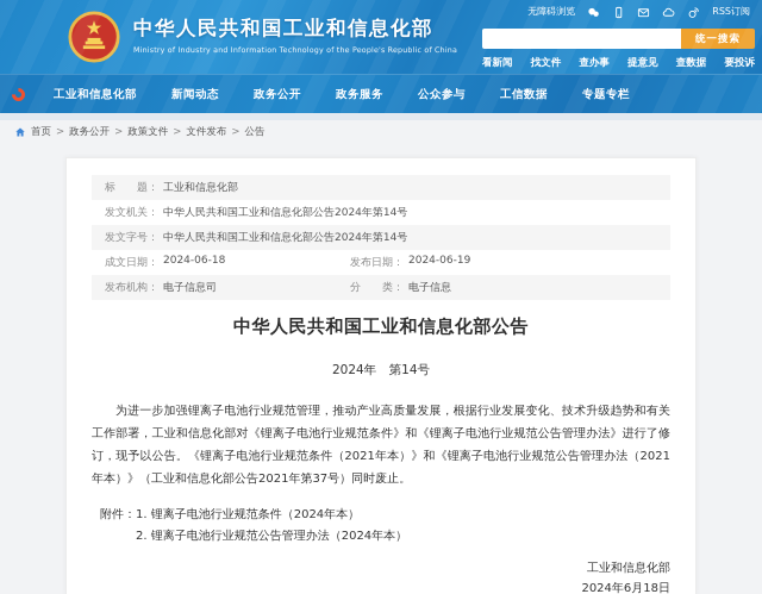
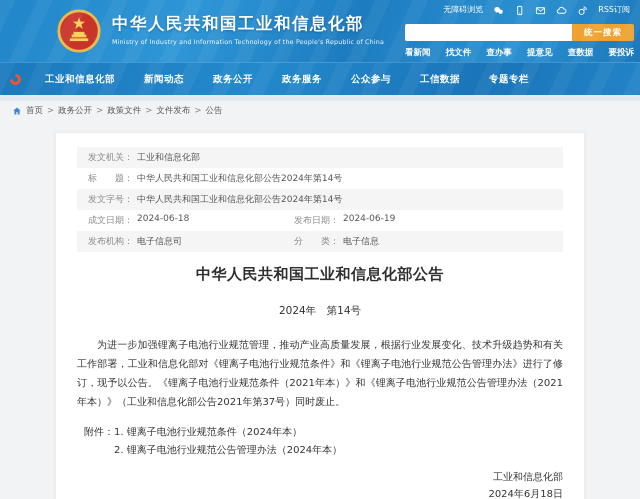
  工业和信息化部
  新闻动态
  政务公开
  政务服务
  公众参与
  工信数据
  专题专栏
  首页
  >
  政务公开
  >
  政策文件
  >
  文件发布
  >
  公告
- 标 题：
+ 发文机关：
  工业和信息化部
- 发文机关：
+ 标 题：
  中华人民共和国工业和信息化部公告2024年第14号
  发文字号：
  中华人民共和国工业和信息化部公告2024年第14号
  成文日期：
  2024-06-18
  发布日期：
  2024-06-19
  发布机构：
  电子信息司
  分 类：
  电子信息
  中华人民共和国工业和信息化部公告
  2024年 第14号
  为进一步加强锂离子电池行业规范管理，推动产业高质量发展，根据行业发展变化、技术升级趋势和有关工作部署，工业和信息化部对《锂离子电池行业规范条件》和《锂离子电池行业规范公告管理办法》进行了修订，现予以公告。《锂离子电池行业规范条件（2021年本）》和《锂离子电池行业规范公告管理办法（2021年本）》（工业和信息化部公告2021年第37号）同时废止。
  附件：1. 锂离子电池行业规范条件（2024年本）
  2. 锂离子电池行业规范公告管理办法（2024年本）
  工业和信息化部
  2024年6月18日
